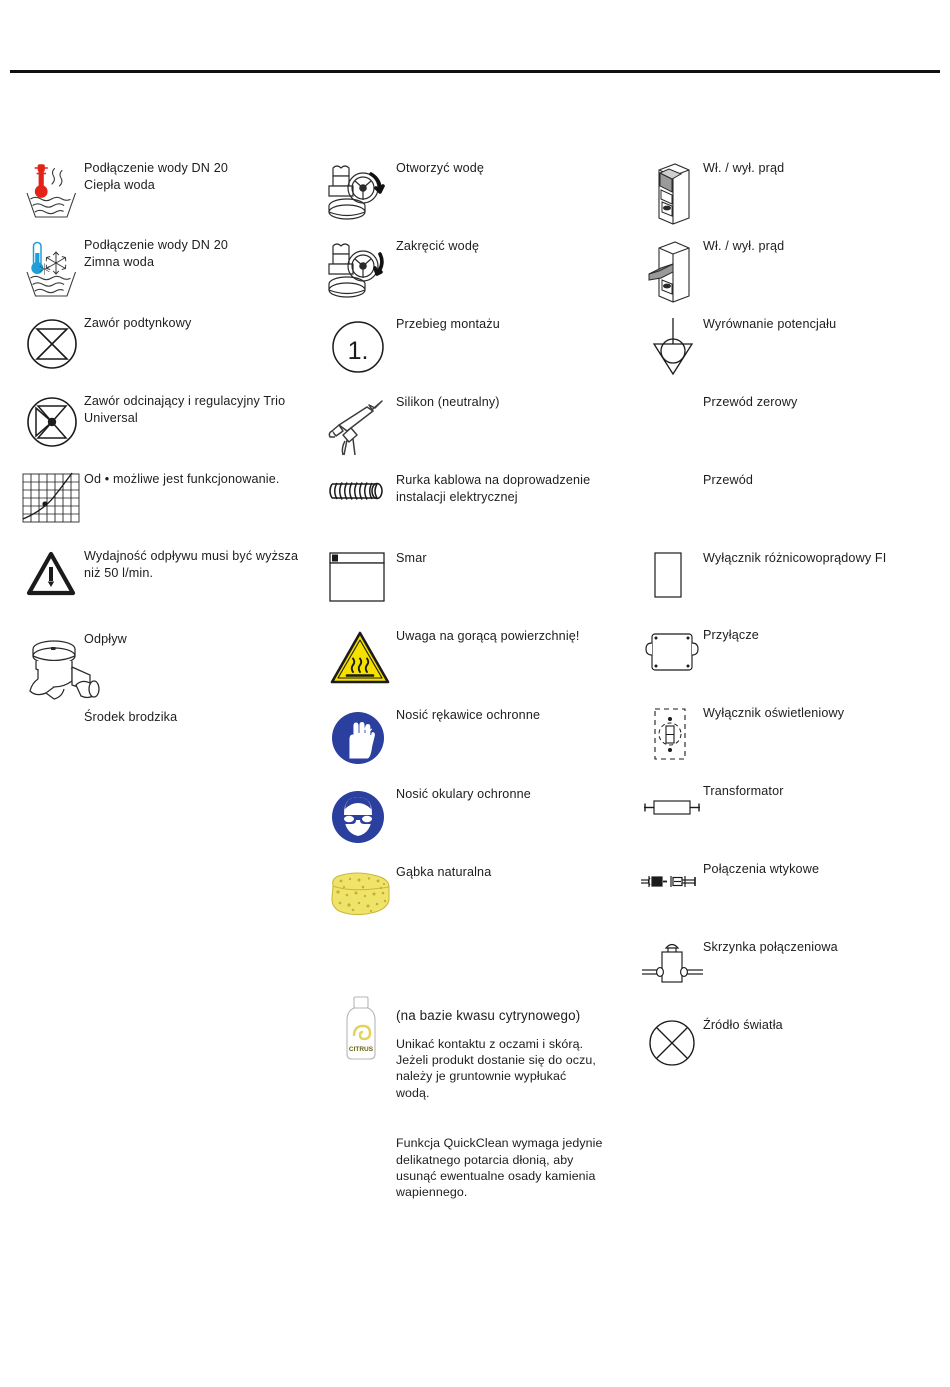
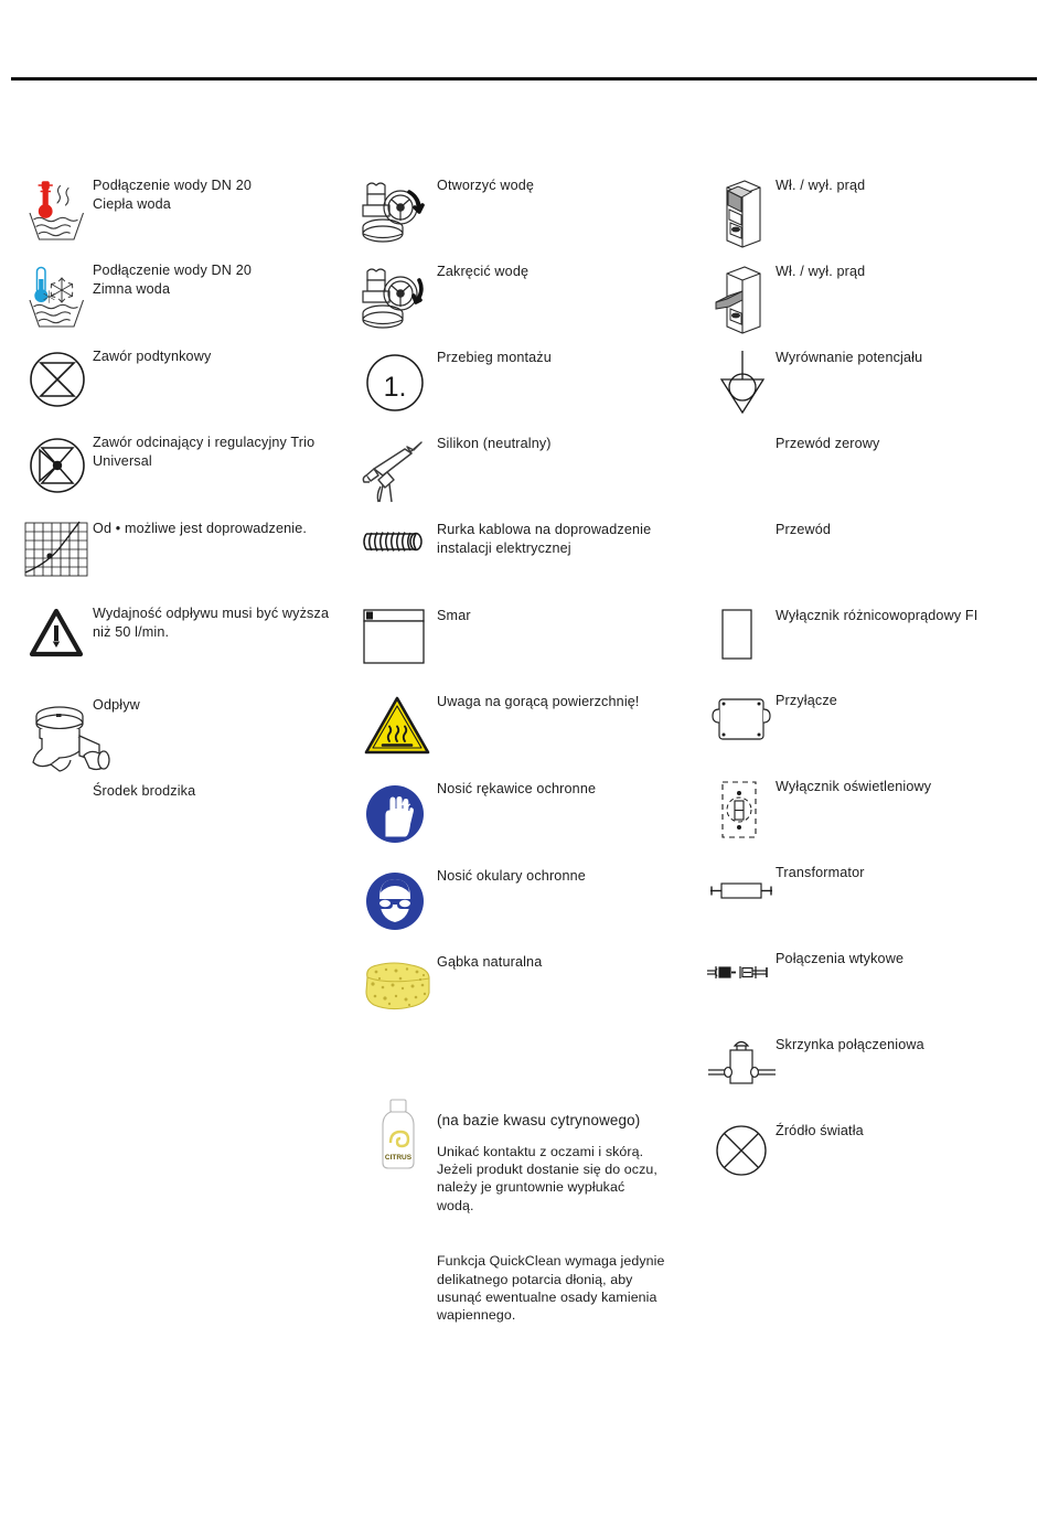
  Podłączenie wody DN 20
  Ciepła woda
  Podłączenie wody DN 20
  Zimna woda
  Zawór podtynkowy
  Zawór odcinający i regulacyjny Trio
  Universal
- Od • możliwe jest funkcjonowanie.
+ Od • możliwe jest doprowadzenie.
  Wydajność odpływu musi być wyższa
  niż 50 l/min.
  Odpływ
  Środek brodzika
  Otworzyć wodę
  Zakręcić wodę
  1.
  Przebieg montażu
  Silikon (neutralny)
  Rurka kablowa na doprowadzenie
  instalacji elektrycznej
  Smar
  Uwaga na gorącą powierzchnię!
  Nosić rękawice ochronne
  Nosić okulary ochronne
  Gąbka naturalna
  (na bazie kwasu cytrynowego)
  Unikać kontaktu z oczami i skórą.
  Jeżeli produkt dostanie się do oczu,
  należy je gruntownie wypłukać
  wodą.
  Funkcja QuickClean wymaga jedynie
  delikatnego potarcia dłonią, aby
  usunąć ewentualne osady kamienia
  wapiennego.
  Wł. / wył. prąd
  Wł. / wył. prąd
  Wyrównanie potencjału
  Przewód zerowy
  Przewód
  Wyłącznik różnicowoprądowy FI
  Przyłącze
  Wyłącznik oświetleniowy
  Transformator
  Połączenia wtykowe
  Skrzynka połączeniowa
  Źródło światła
